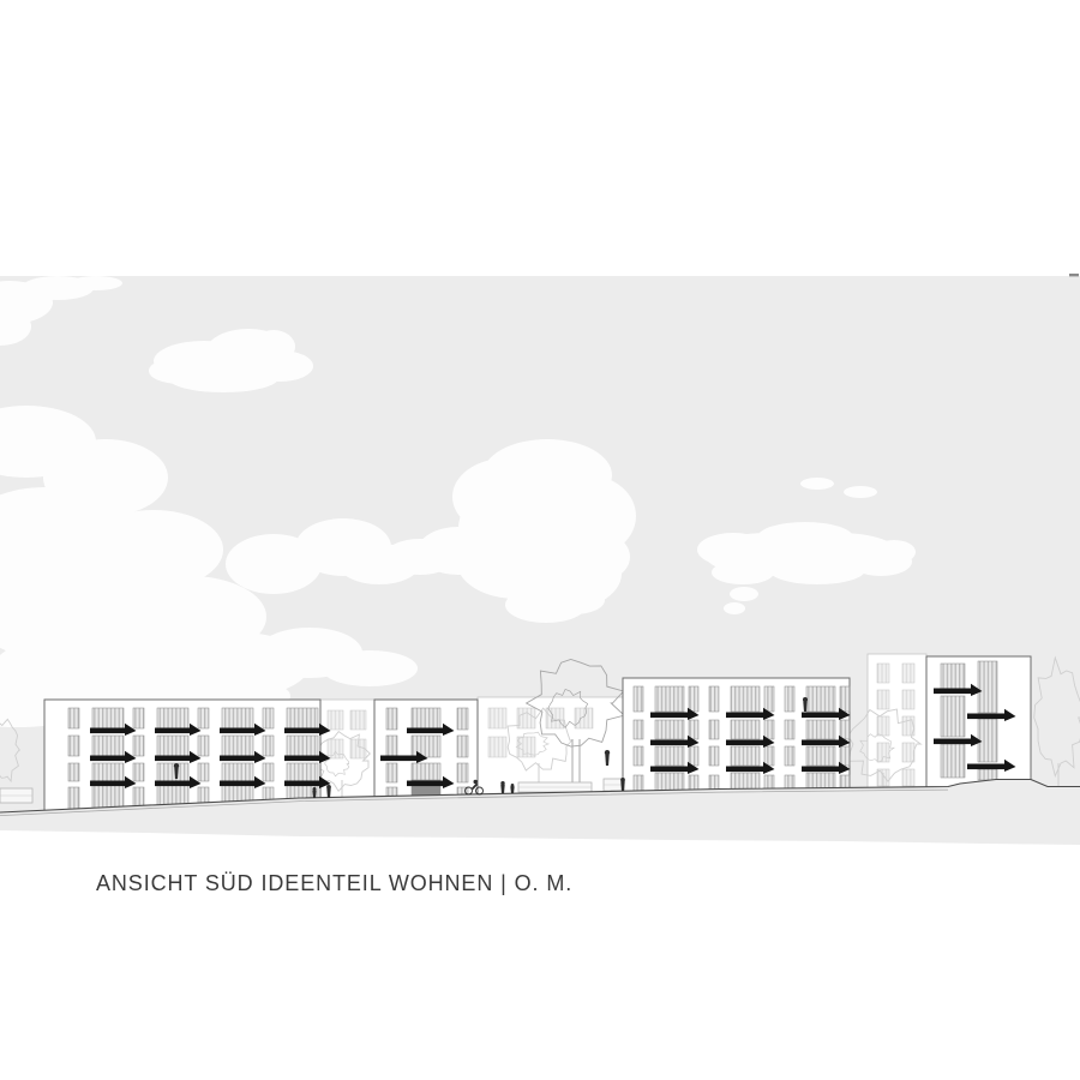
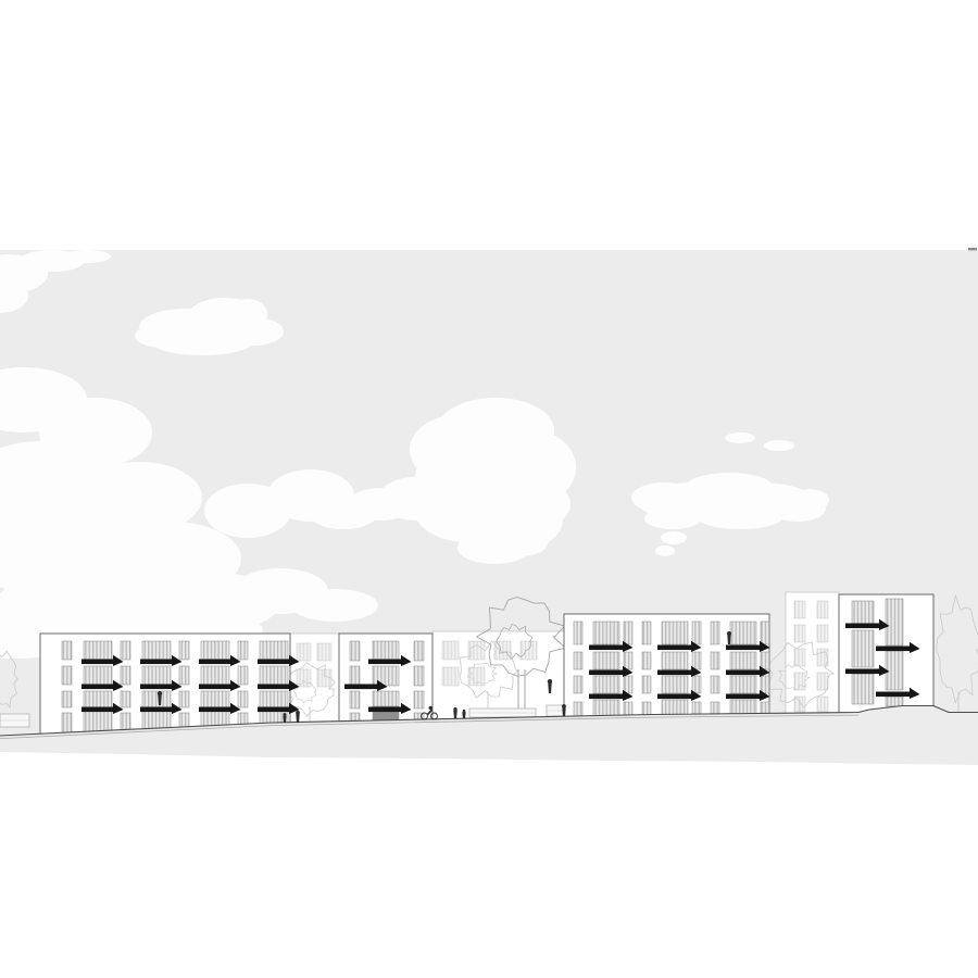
- ANSICHT SÜD IDEENTEIL WOHNEN | O. M.
